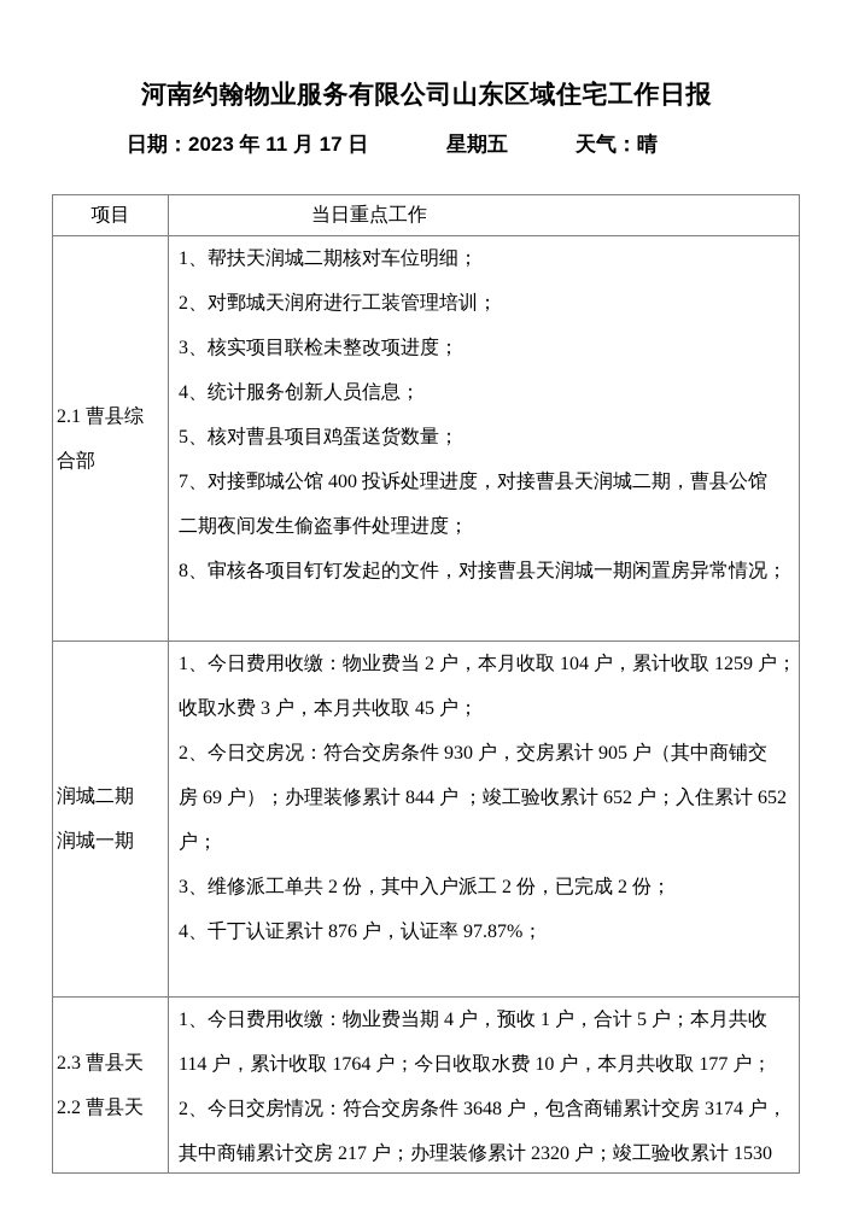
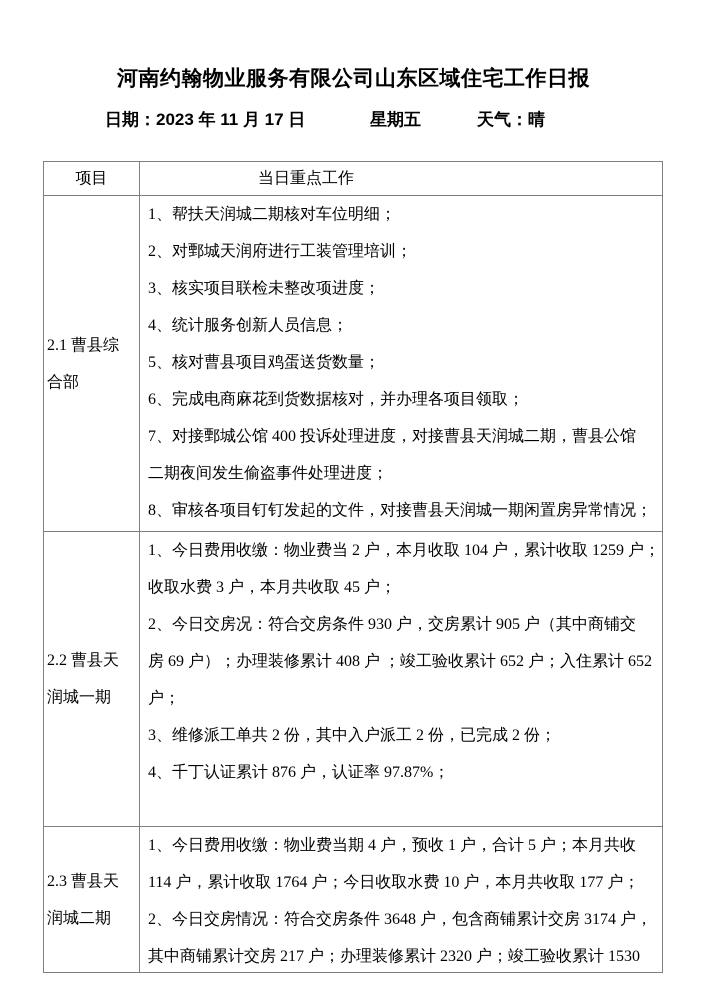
  河南约翰物业服务有限公司山东区域住宅工作日报
  日期：2023 年 11 月 17 日
  星期五
  天气：晴
  项目
  当日重点工作
  2.1 曹县综
  合部
  1、帮扶天润城二期核对车位明细；
  2、对鄄城天润府进行工装管理培训；
  3、核实项目联检未整改项进度；
  4、统计服务创新人员信息；
  5、核对曹县项目鸡蛋送货数量；
+ 6、完成电商麻花到货数据核对，并办理各项目领取；
  7、对接鄄城公馆 400 投诉处理进度，对接曹县天润城二期，曹县公馆
  二期夜间发生偷盗事件处理进度；
  8、审核各项目钉钉发起的文件，对接曹县天润城一期闲置房异常情况；
- 润城二期
+ 2.2 曹县天
  润城一期
  1、今日费用收缴：物业费当 2 户，本月收取 104 户，累计收取 1259 户；
  收取水费 3 户，本月共收取 45 户；
  2、今日交房况：符合交房条件 930 户，交房累计 905 户（其中商铺交
- 房 69 户）；办理装修累计 844 户 ；竣工验收累计 652 户；入住累计 652
+ 房 69 户）；办理装修累计 408 户 ；竣工验收累计 652 户；入住累计 652
  户；
  3、维修派工单共 2 份，其中入户派工 2 份，已完成 2 份；
  4、千丁认证累计 876 户，认证率 97.87%；
  2.3 曹县天
- 2.2 曹县天
+ 润城二期
  1、今日费用收缴：物业费当期 4 户，预收 1 户，合计 5 户；本月共收
  114 户，累计收取 1764 户；今日收取水费 10 户，本月共收取 177 户；
  2、今日交房情况：符合交房条件 3648 户，包含商铺累计交房 3174 户，
  其中商铺累计交房 217 户；办理装修累计 2320 户；竣工验收累计 1530
